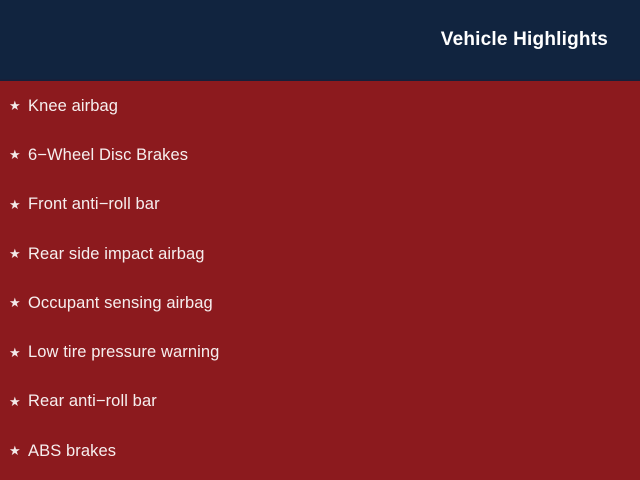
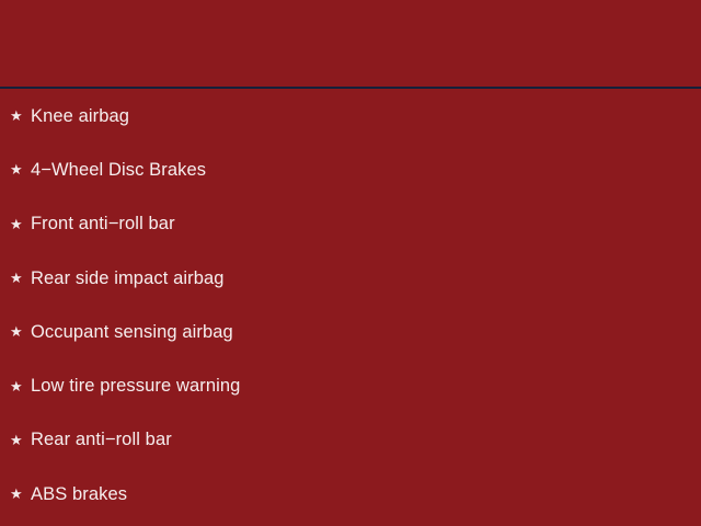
- Vehicle Highlights
  ★
  Knee airbag
  ★
- 6−Wheel Disc Brakes
+ 4−Wheel Disc Brakes
  ★
  Front anti−roll bar
  ★
  Rear side impact airbag
  ★
  Occupant sensing airbag
  ★
  Low tire pressure warning
  ★
  Rear anti−roll bar
  ★
  ABS brakes
